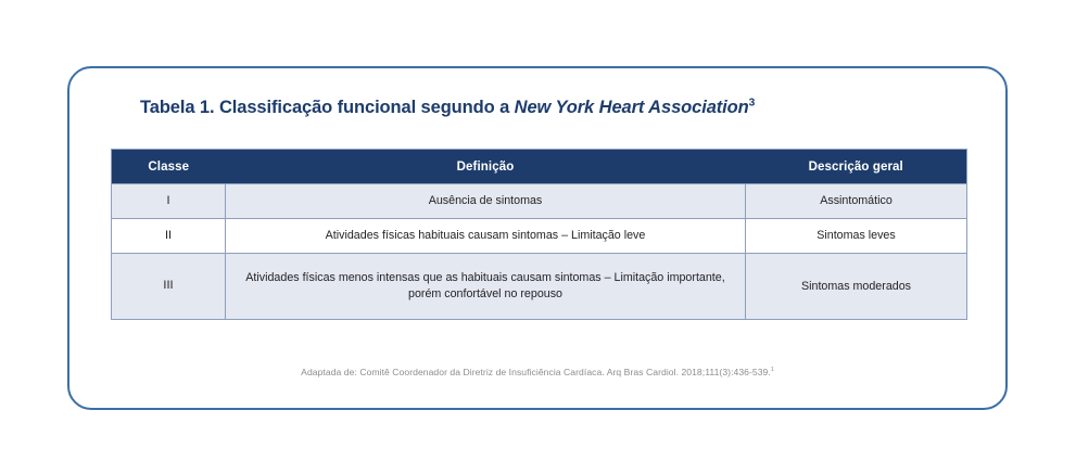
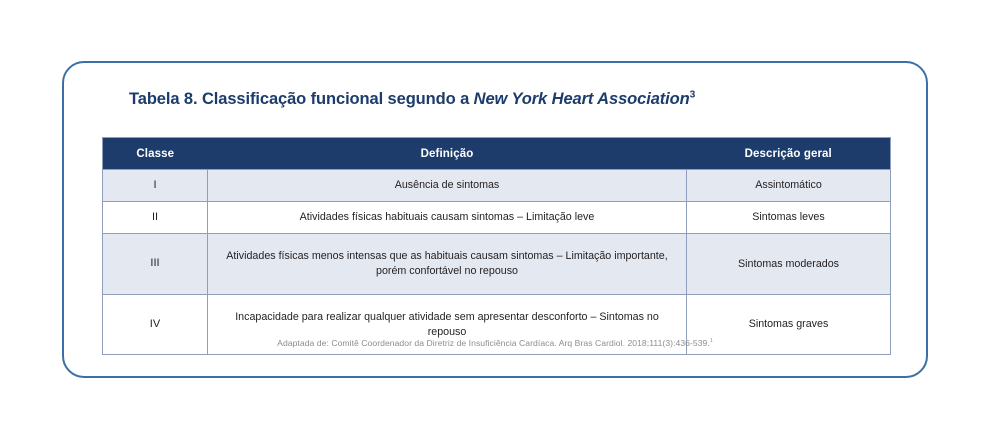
- Tabela 1. Classificação funcional segundo a New York Heart Association3
+ Tabela 8. Classificação funcional segundo a New York Heart Association3
  Classe	Definição	Descrição geral
  I	Ausência de sintomas	Assintomático
  II	Atividades físicas habituais causam sintomas – Limitação leve	Sintomas leves
  III	Atividades físicas menos intensas que as habituais causam sintomas – Limitação importante, porém confortável no repouso	Sintomas moderados
+ IV	Incapacidade para realizar qualquer atividade sem apresentar desconforto – Sintomas no repouso	Sintomas graves
  Adaptada de: Comitê Coordenador da Diretriz de Insuficiência Cardíaca. Arq Bras Cardiol. 2018;111(3):436-539.
